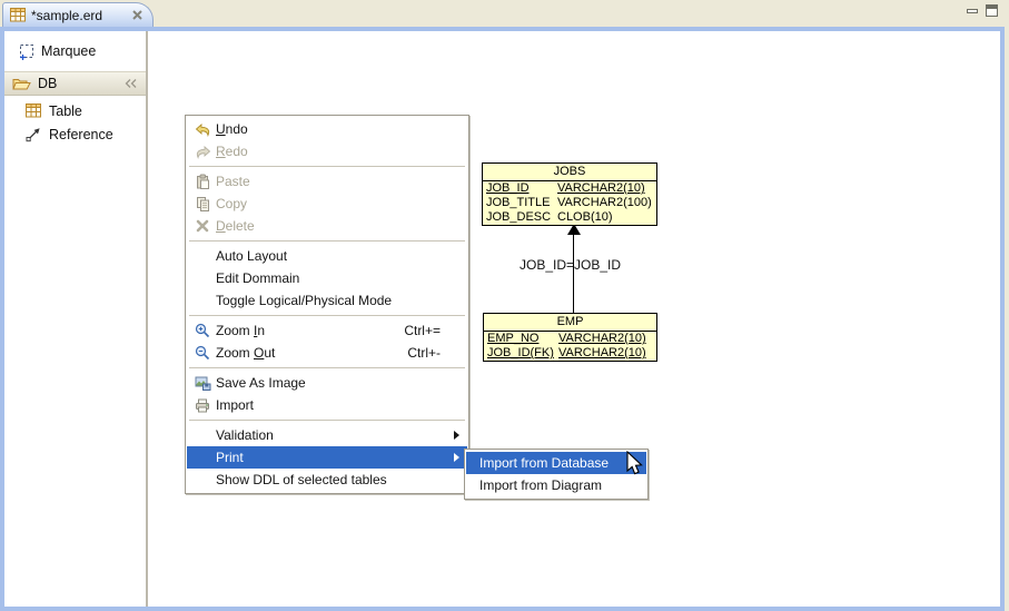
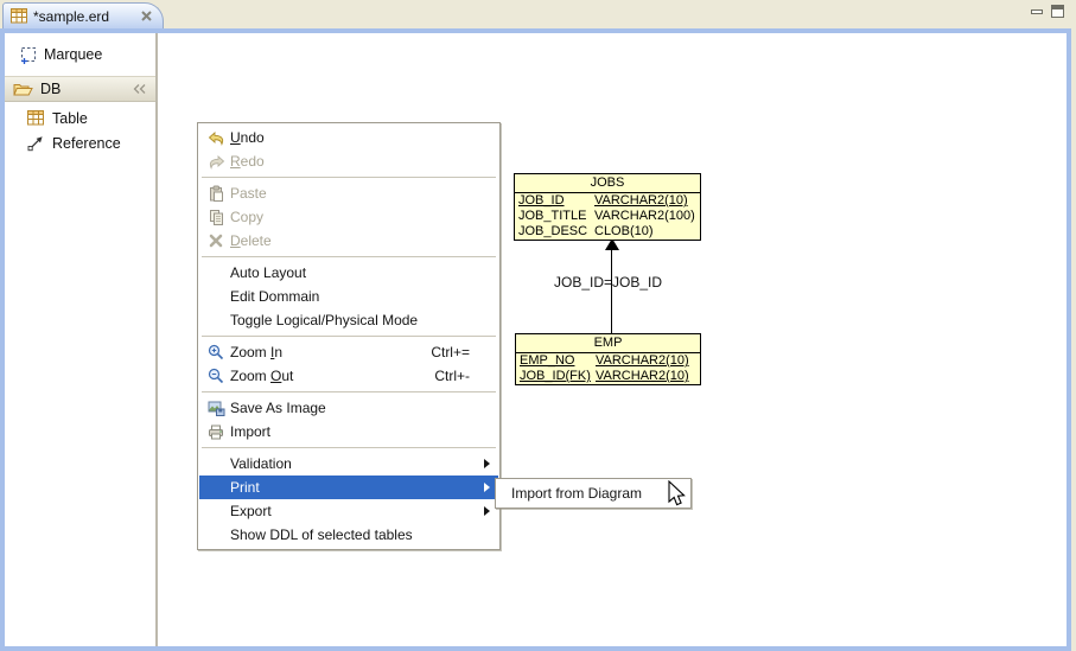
  *sample.erd
  Marquee
  DB
  Table
  Reference
  JOB_ID=JOB_ID
  JOBS
  JOB_ID
  VARCHAR2(10)
  JOB_TITLE
  VARCHAR2(100)
  JOB_DESC
  CLOB(10)
  EMP
  EMP_NO
  VARCHAR2(10)
  JOB_ID(FK)
  VARCHAR2(10)
  Undo
  Redo
  Paste
  Copy
  Delete
  Auto Layout
  Edit Dommain
  Toggle Logical/Physical Mode
  Zoom In
  Ctrl+=
  Zoom Out
  Ctrl+-
  Save As Image
  Import
  Validation
  Print
+ Export
  Show DDL of selected tables
- Import from Database
  Import from Diagram
